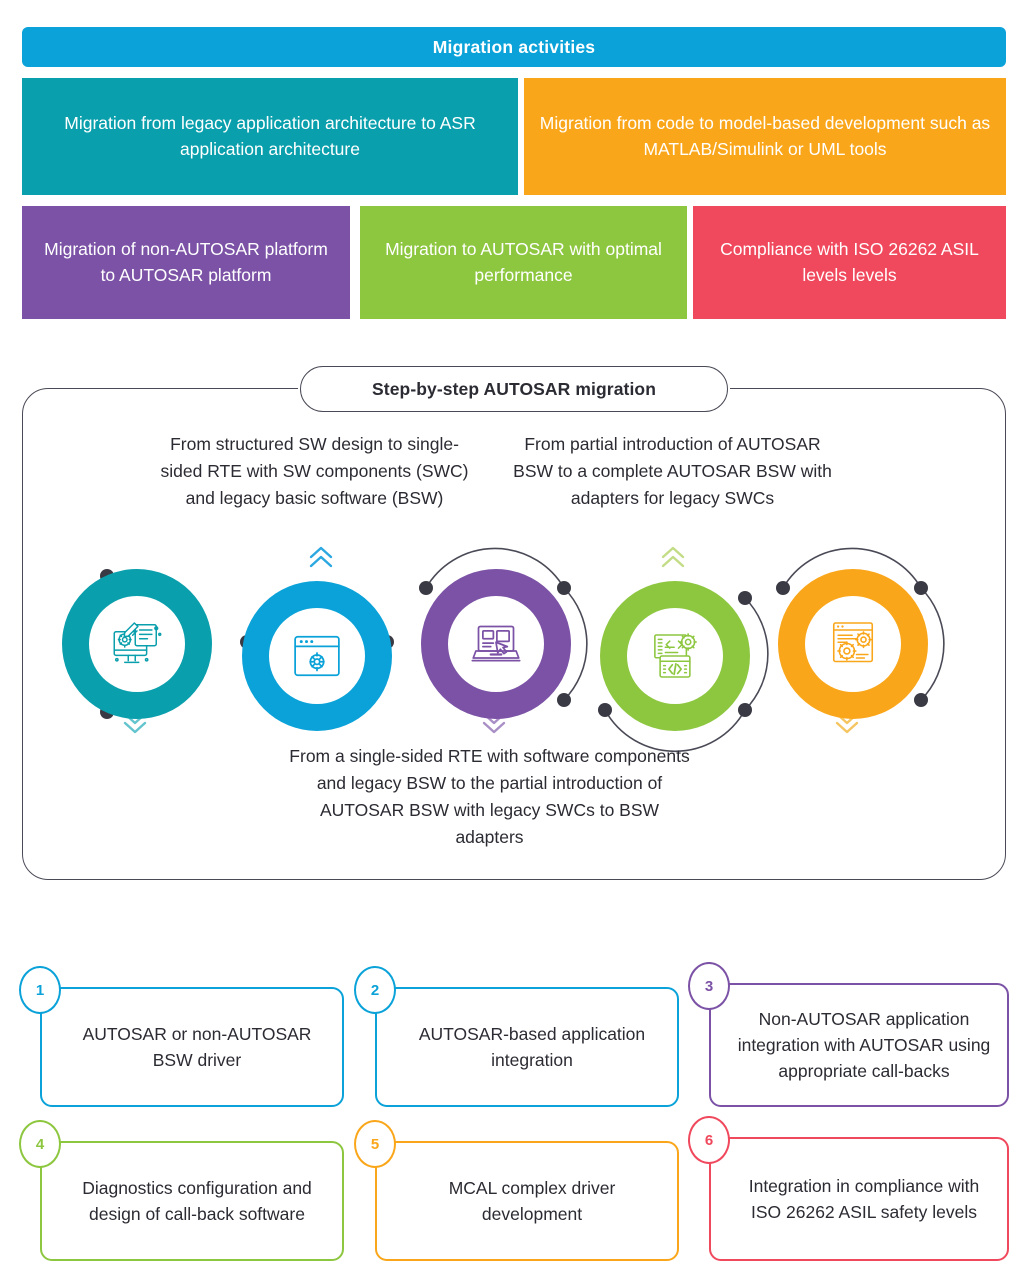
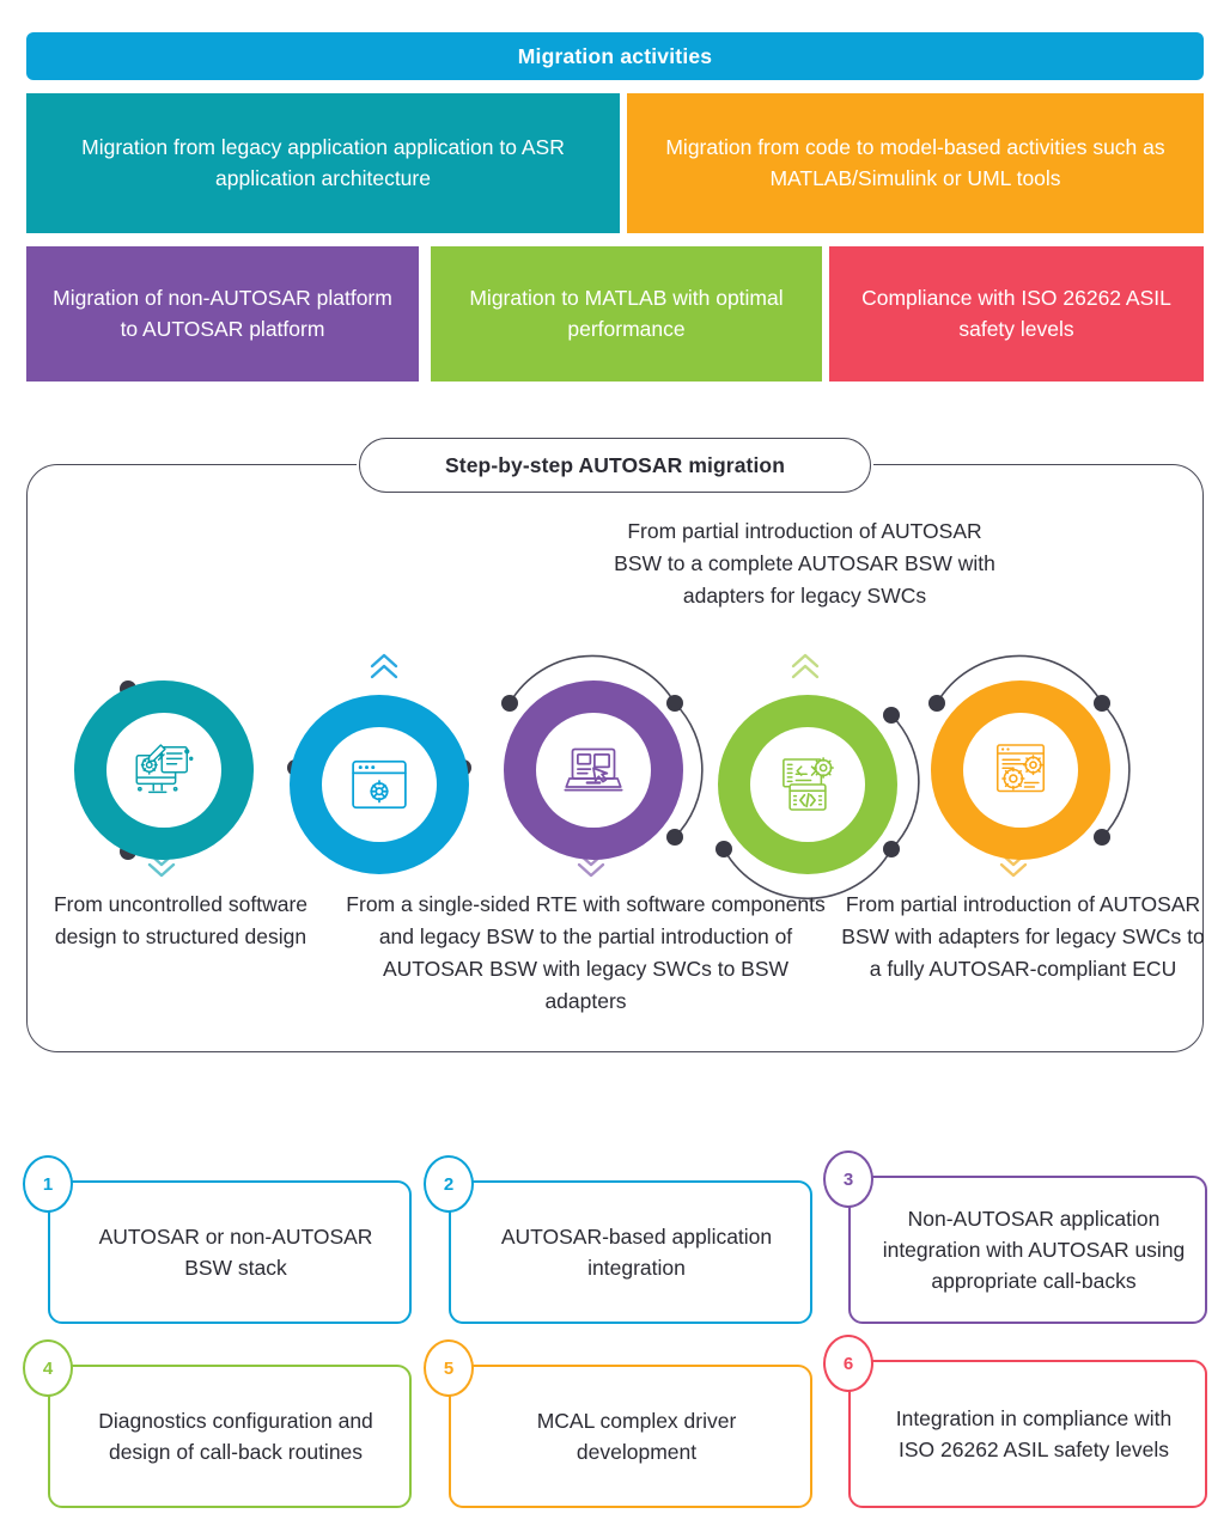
  Migration activities
- Migration from legacy application architecture to ASR application architecture
+ Migration from legacy application application to ASR application architecture
- Migration from code to model-based development such as MATLAB/Simulink or UML tools
+ Migration from code to model-based activities such as MATLAB/Simulink or UML tools
  Migration of non-AUTOSAR platform to AUTOSAR platform
- Migration to AUTOSAR with optimal performance
+ Migration to MATLAB with optimal performance
- Compliance with ISO 26262 ASIL levels levels
+ Compliance with ISO 26262 ASIL safety levels
  Step-by-step AUTOSAR migration
- From structured SW design to single-sided RTE with SW components (SWC) and legacy basic software (BSW)
  From partial introduction of AUTOSAR BSW to a complete AUTOSAR BSW with adapters for legacy SWCs
+ From uncontrolled software design to structured design
  From a single-sided RTE with software components and legacy BSW to the partial introduction of AUTOSAR BSW with legacy SWCs to BSW adapters
+ From partial introduction of AUTOSAR BSW with adapters for legacy SWCs to a fully AUTOSAR-compliant ECU
- AUTOSAR or non-AUTOSAR BSW driver
+ AUTOSAR or non-AUTOSAR BSW stack
  1
  AUTOSAR-based application integration
  2
  Non-AUTOSAR application integration with AUTOSAR using appropriate call-backs
  3
- Diagnostics configuration and design of call-back software
+ Diagnostics configuration and design of call-back routines
  4
  MCAL complex driver development
  5
  Integration in compliance with ISO 26262 ASIL safety levels
  6
